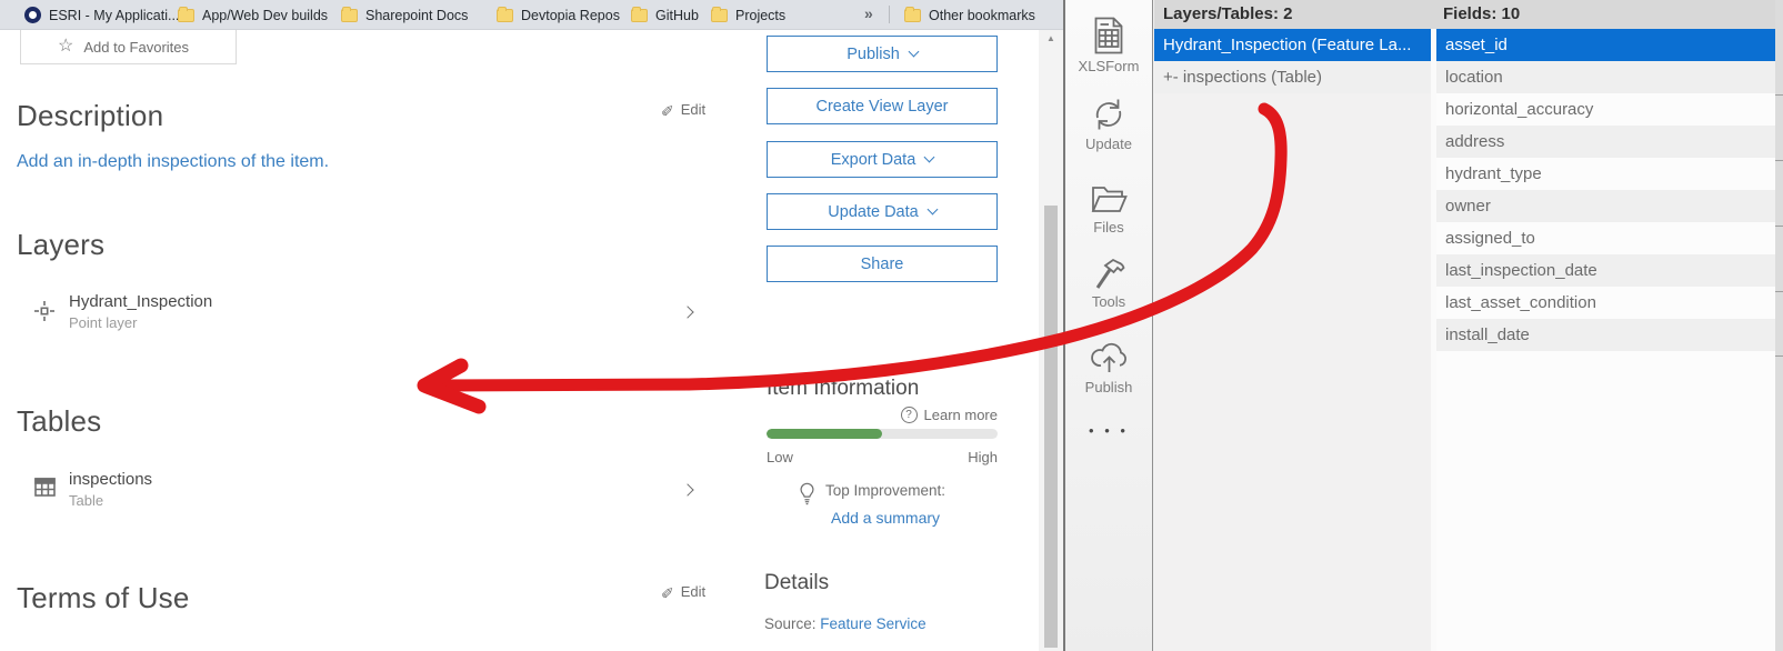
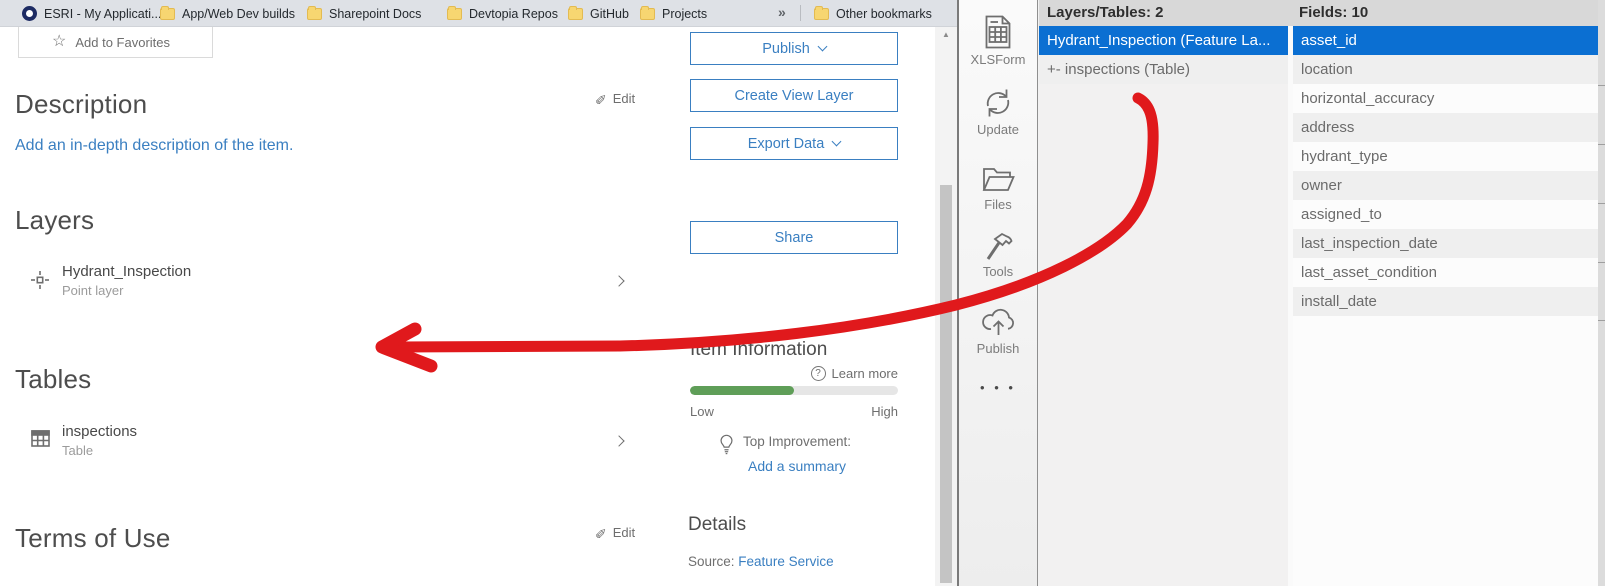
  ESRI - My Applicati..
  App/Web Dev builds
  Sharepoint Docs
  Devtopia Repos
  GitHub
  Projects
  »
  Other bookmarks
  ☆
  Add to Favorites
  Description
  Edit
- Add an in-depth inspections of the item.
+ Add an in-depth description of the item.
  Layers
  Hydrant_Inspection
  Point layer
  Tables
  inspections
  Table
  Terms of Use
  Edit
  Publish
  Create View Layer
  Export Data
- Update Data
  Share
  Item Information
  ?
  Learn more
  Low
  High
  Top Improvement:
  Add a summary
  Details
  Source: Feature Service
  ▲
  XLSForm
  Update
  Files
  Tools
  Publish
  • • •
  Layers/Tables: 2
  Fields: 10
  Hydrant_Inspection (Feature La...
  +- inspections (Table)
  asset_id
  location
  horizontal_accuracy
  address
  hydrant_type
  owner
  assigned_to
  last_inspection_date
  last_asset_condition
  install_date
